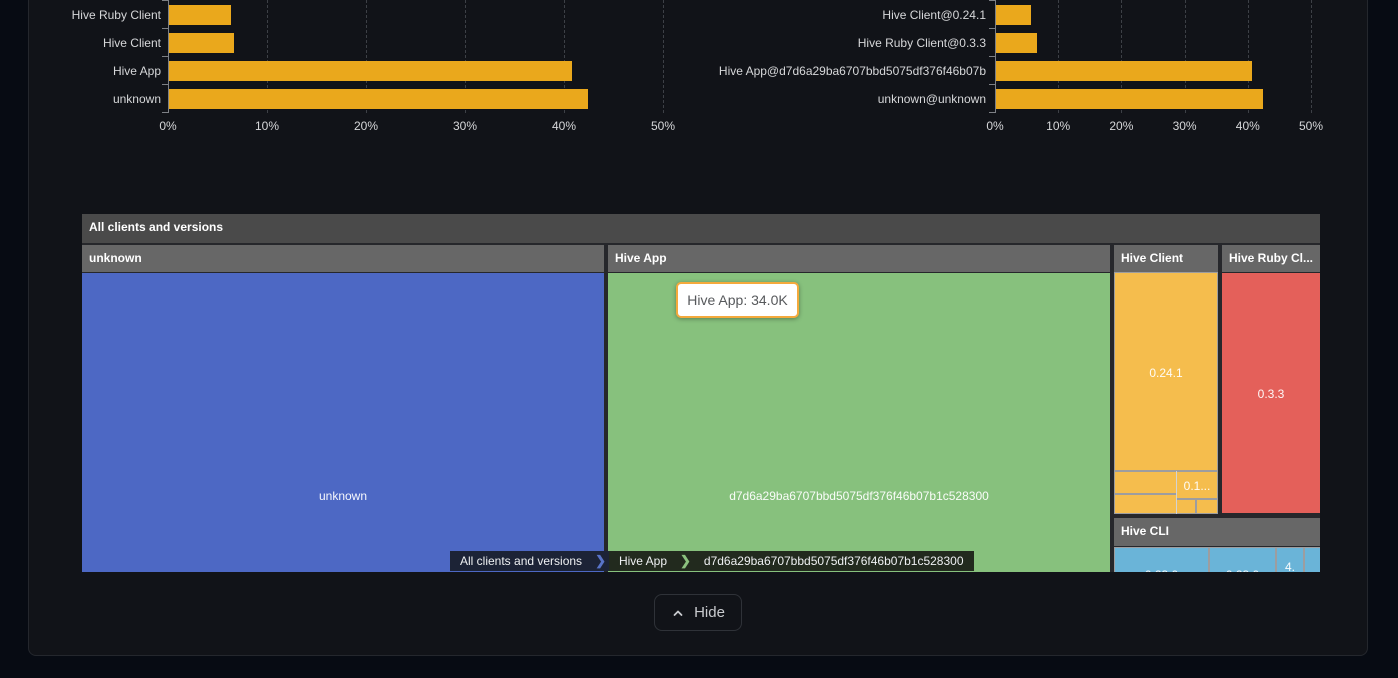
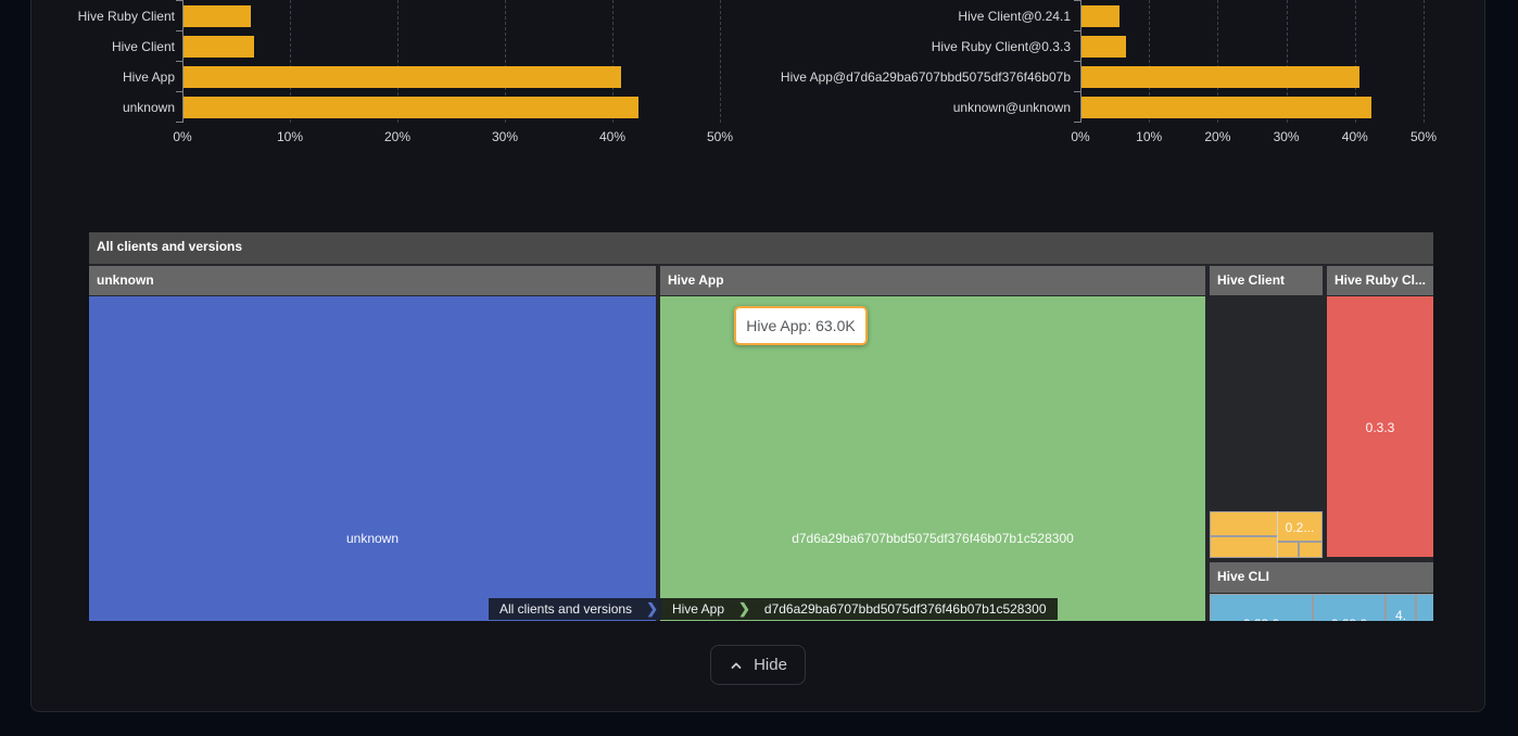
  0%
  10%
  20%
  30%
  40%
  50%
  Hive Ruby Client
  Hive Client
  Hive App
  unknown
  0%
  10%
  20%
  30%
  40%
  50%
  Hive Client@0.24.1
  Hive Ruby Client@0.3.3
  Hive App@d7d6a29ba6707bbd5075df376f46b07b
  unknown@unknown
  All clients and versions
  unknown
  unknown
  Hive App
  d7d6a29ba6707bbd5075df376f46b07b1c528300
  Hive Client
- 0.24.1
- 0.1...
+ 0.2...
  Hive Ruby Cl...
  0.3.3
  Hive CLI
  4.
- Hive App: 34.0K
+ Hive App: 63.0K
  All clients and versions
  ❯
  Hive App
  ❯
  d7d6a29ba6707bbd5075df376f46b07b1c528300
  Hide
